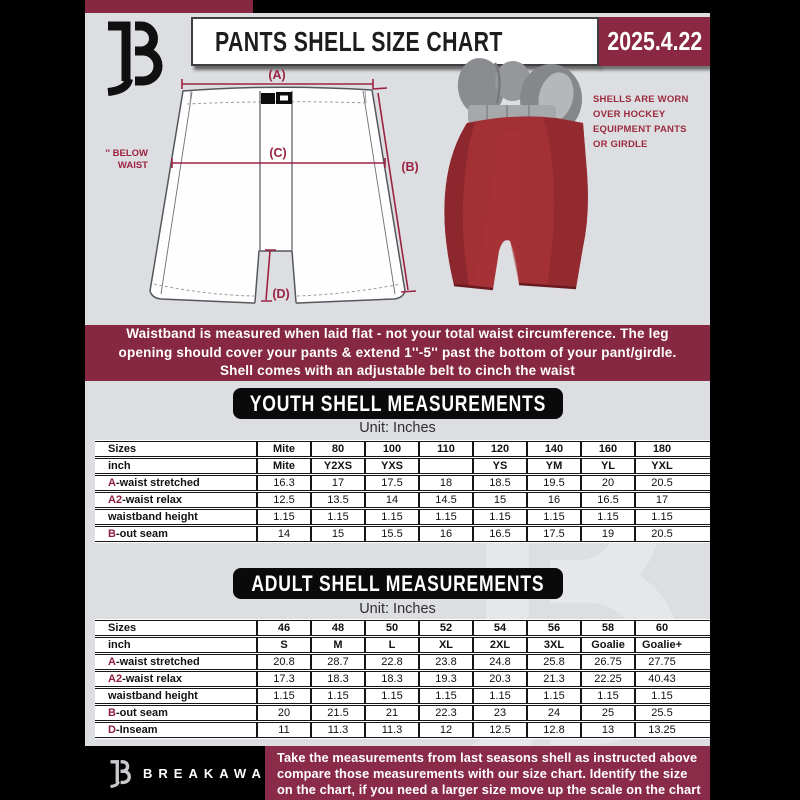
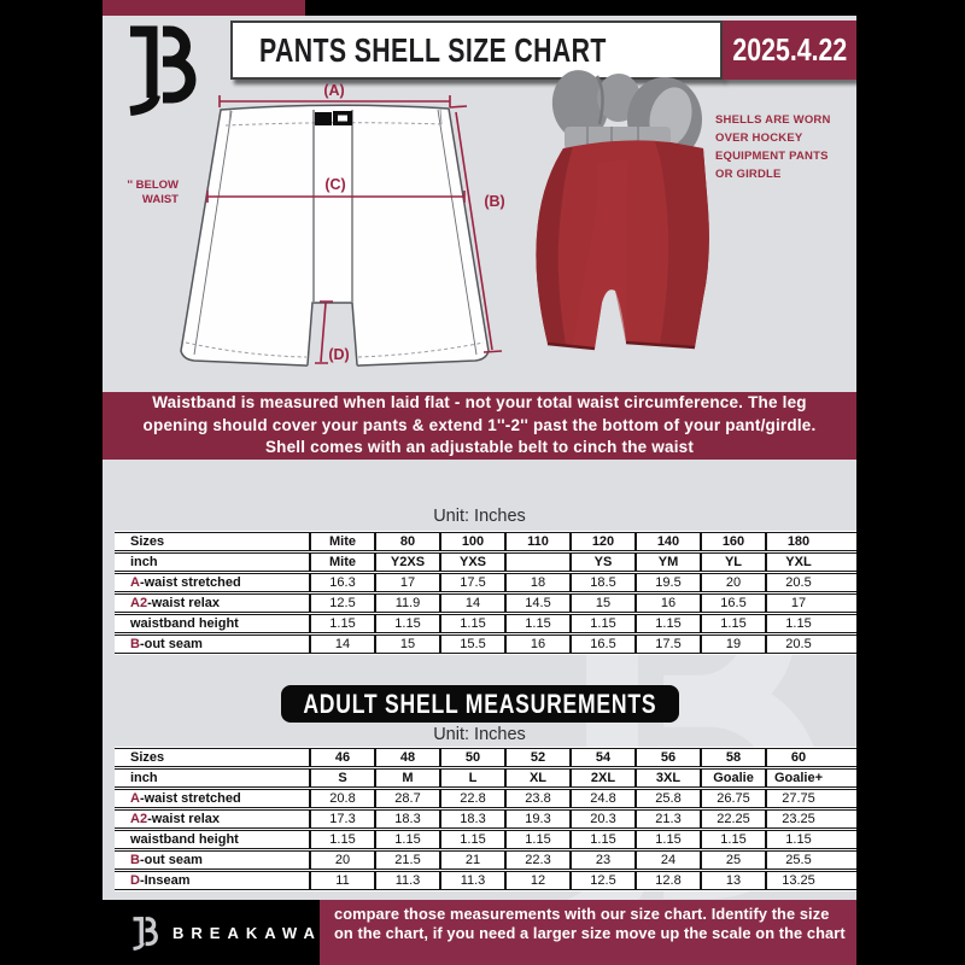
  PANTS SHELL SIZE CHART
  2025.4.22
  (A)
  (B)
  (C)
  (D)
  '' BELOW
  WAIST
  SHELLS ARE WORN
  OVER HOCKEY
  EQUIPMENT PANTS
  OR GIRDLE
  Waistband is measured when laid flat - not your total waist circumference. The leg
- opening should cover your pants & extend 1''-5'' past the bottom of your pant/girdle.
+ opening should cover your pants & extend 1''-2'' past the bottom of your pant/girdle.
  Shell comes with an adjustable belt to cinch the waist
- YOUTH SHELL MEASUREMENTS
  Unit: Inches
  Sizes	Mite	80	100	110	120	140	160	180
  inch	Mite	Y2XS	YXS		YS	YM	YL	YXL
  A-waist stretched	16.3	17	17.5	18	18.5	19.5	20	20.5
- A2-waist relax	12.5	13.5	14	14.5	15	16	16.5	17
+ A2-waist relax	12.5	11.9	14	14.5	15	16	16.5	17
  waistband height	1.15	1.15	1.15	1.15	1.15	1.15	1.15	1.15
  B-out seam	14	15	15.5	16	16.5	17.5	19	20.5
  ADULT SHELL MEASUREMENTS
  Unit: Inches
  Sizes	46	48	50	52	54	56	58	60
  inch	S	M	L	XL	2XL	3XL	Goalie	Goalie+
  A-waist stretched	20.8	28.7	22.8	23.8	24.8	25.8	26.75	27.75
- A2-waist relax	17.3	18.3	18.3	19.3	20.3	21.3	22.25	40.43
+ A2-waist relax	17.3	18.3	18.3	19.3	20.3	21.3	22.25	23.25
  waistband height	1.15	1.15	1.15	1.15	1.15	1.15	1.15	1.15
  B-out seam	20	21.5	21	22.3	23	24	25	25.5
  D-Inseam	11	11.3	11.3	12	12.5	12.8	13	13.25
  BREAKAWA
- Take the measurements from last seasons shell as instructed above
  compare those measurements with our size chart. Identify the size
  on the chart, if you need a larger size move up the scale on the chart
